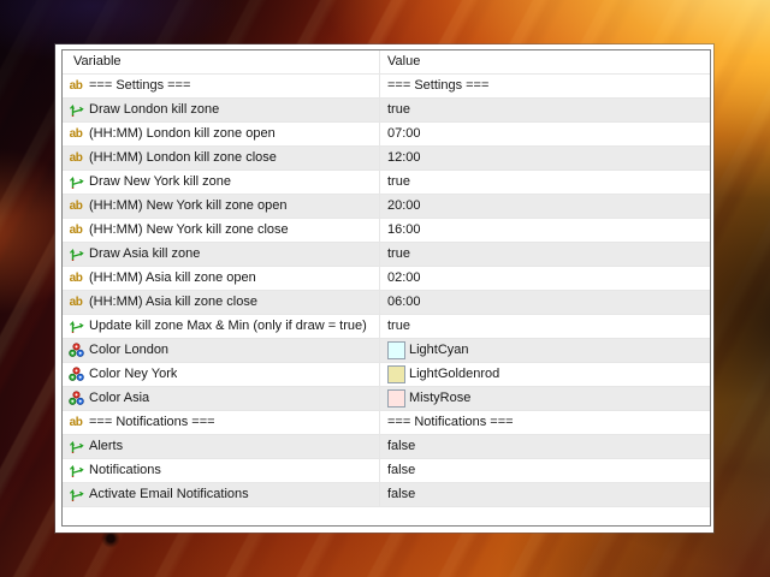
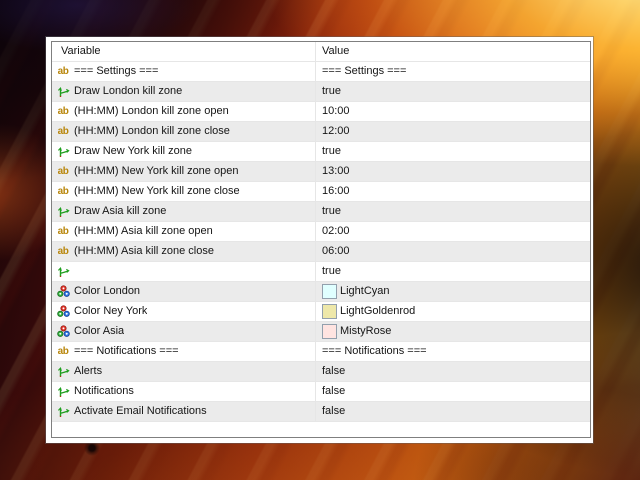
  Variable
  Value
  ab
  === Settings ===
  === Settings ===
  Draw London kill zone
  true
  ab
  (HH:MM) London kill zone open
- 07:00
+ 10:00
  ab
  (HH:MM) London kill zone close
  12:00
  Draw New York kill zone
  true
  ab
  (HH:MM) New York kill zone open
- 20:00
+ 13:00
  ab
  (HH:MM) New York kill zone close
  16:00
  Draw Asia kill zone
  true
  ab
  (HH:MM) Asia kill zone open
  02:00
  ab
  (HH:MM) Asia kill zone close
  06:00
- Update kill zone Max & Min (only if draw = true)
  true
  Color London
  LightCyan
  Color Ney York
  LightGoldenrod
  Color Asia
  MistyRose
  ab
  === Notifications ===
  === Notifications ===
  Alerts
  false
  Notifications
  false
  Activate Email Notifications
  false
